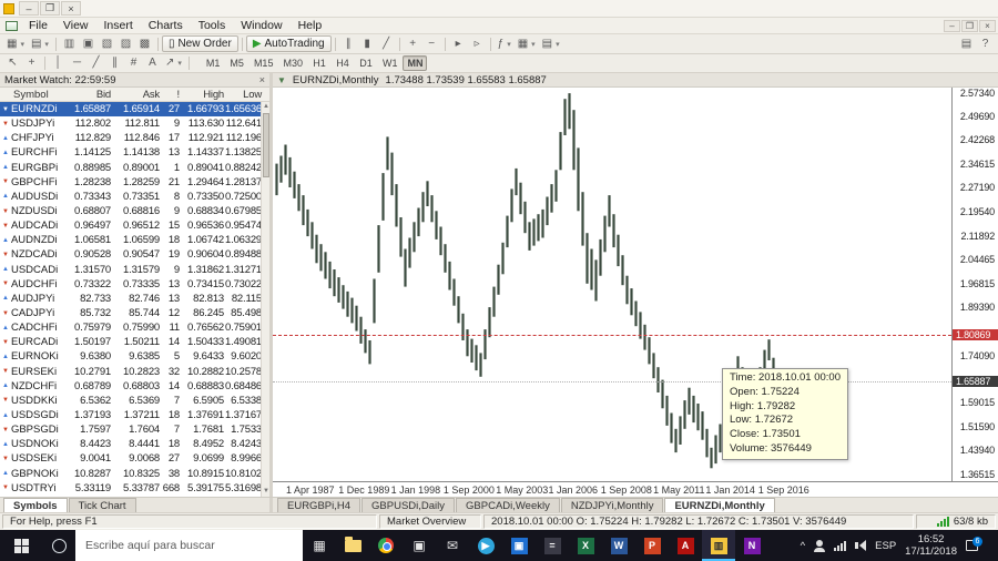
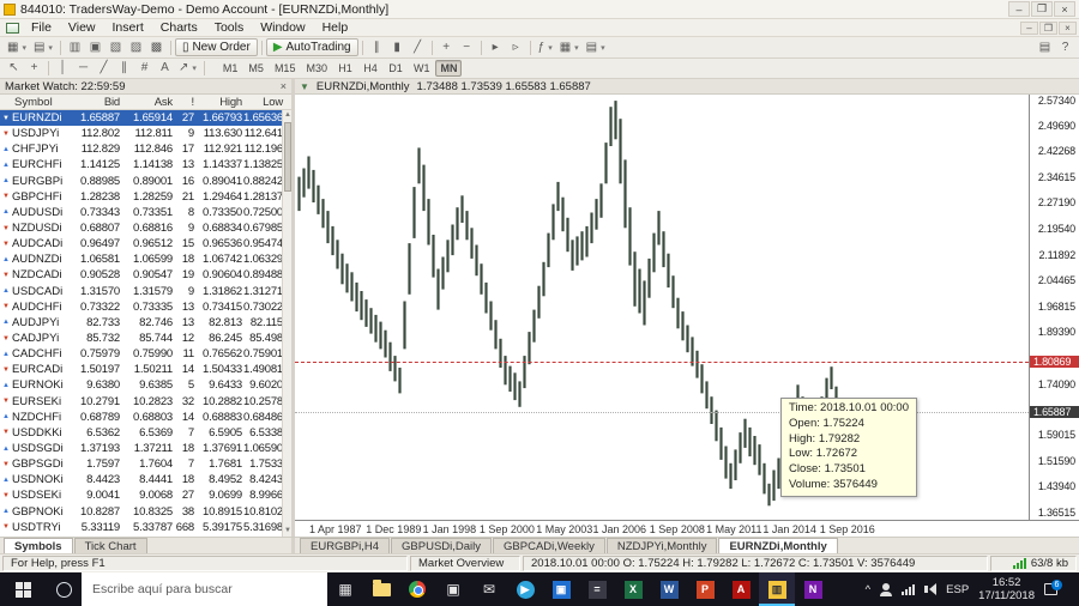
+ 844010: TradersWay-Demo - Demo Account - [EURNZDi,Monthly]
  –
  ❐
  ×
  File
  View
  Insert
  Charts
  Tools
  Window
  Help
  –
  ❐
  ×
  ▦
  ▤
  ▥
  ▣
  ▧
  ▨
  ▩
  ▯
  New Order
  ▶
  AutoTrading
  ∥
  ▮
  ╱
  +
  −
  ▸
  ▹
  ƒ
  ▦
  ▤
  ▤
  ?
  ↖
  +
  │
  ─
  ╱
  ∥
  #
  A
  ↗
  M1
  M5
  M15
  M30
  H1
  H4
  D1
  W1
  MN
  Market Watch: 22:59:59
  ×
  Symbol
  Bid
  Ask
  !
  High
  Low
  EURNZDi
  1.65887
  1.65914
  27
  1.66793
  1.65636
  USDJPYi
  112.802
  112.811
  9
  113.630
  112.641
  CHFJPYi
  112.829
  112.846
  17
  112.921
  112.196
  EURCHFi
  1.14125
  1.14138
  13
  1.14337
  1.13825
  EURGBPi
  0.88985
  0.89001
- 1
+ 16
  0.89041
  0.88242
  GBPCHFi
  1.28238
  1.28259
  21
  1.29464
  1.28137
  AUDUSDi
  0.73343
  0.73351
  8
  0.73350
  0.72500
  NZDUSDi
  0.68807
  0.68816
  9
  0.68834
  0.67985
  AUDCADi
  0.96497
  0.96512
  15
  0.96536
  0.95474
  AUDNZDi
  1.06581
  1.06599
  18
  1.06742
  1.06329
  NZDCADi
  0.90528
  0.90547
  19
  0.90604
  0.89488
  USDCADi
  1.31570
  1.31579
  9
  1.31862
  1.31271
  AUDCHFi
  0.73322
  0.73335
  13
  0.73415
  0.73022
  AUDJPYi
  82.733
  82.746
  13
  82.813
  82.115
  CADJPYi
  85.732
  85.744
  12
  86.245
  85.498
  CADCHFi
  0.75979
  0.75990
  11
  0.76562
  0.75901
  EURCADi
  1.50197
  1.50211
  14
  1.50433
  1.49081
  EURNOKi
  9.6380
  9.6385
  5
  9.6433
  9.6020
  EURSEKi
  10.2791
  10.2823
  32
  10.2882
  10.2578
  NZDCHFi
  0.68789
  0.68803
  14
  0.68883
  0.68486
  USDDKKi
  6.5362
  6.5369
  7
  6.5905
  6.5338
  USDSGDi
  1.37193
  1.37211
  18
  1.37691
- 1.37167
+ 1.06590
  GBPSGDi
  1.7597
  1.7604
  7
  1.7681
  1.7533
  USDNOKi
  8.4423
  8.4441
  18
  8.4952
  8.4243
  USDSEKi
  9.0041
  9.0068
  27
  9.0699
  8.9966
  GBPNOKi
  10.8287
  10.8325
  38
  10.8915
  10.8102
  USDTRYi
  5.33119
  5.33787
  668
  5.39175
  5.31698
  ▼
  EURNZDi,Monthly
  1.73488 1.73539 1.65583 1.65887
  Time: 2018.10.01 00:00
  Open: 1.75224
  High: 1.79282
  Low: 1.72672
  Close: 1.73501
  Volume: 3576449
  2.57340
  2.49690
  2.42268
  2.34615
  2.27190
  2.19540
  2.11892
  2.04465
  1.96815
  1.89390
  1.74090
  1.59015
  1.51590
  1.43940
  1.36515
  1.80869
  1.65887
  1 Apr 1987
  1 Dec 1989
  1 Jan 1998
  1 Sep 2000
  1 May 2003
  1 Jan 2006
  1 Sep 2008
  1 May 2011
  1 Jan 2014
  1 Sep 2016
  Symbols
  Tick Chart
  EURGBPi,H4
  GBPUSDi,Daily
  GBPCADi,Weekly
  NZDJPYi,Monthly
  EURNZDi,Monthly
  For Help, press F1
  Market Overview
  2018.10.01 00:00 O: 1.75224 H: 1.79282 L: 1.72672 C: 1.73501 V: 3576449
  63/8 kb
  Escribe aquí para buscar
  ▦
  ▣
  ✉
  ▶
  ▣
  =
  X
  W
  P
  A
  ▥
  N
  ^
  ESP
  16:52
  17/11/2018
